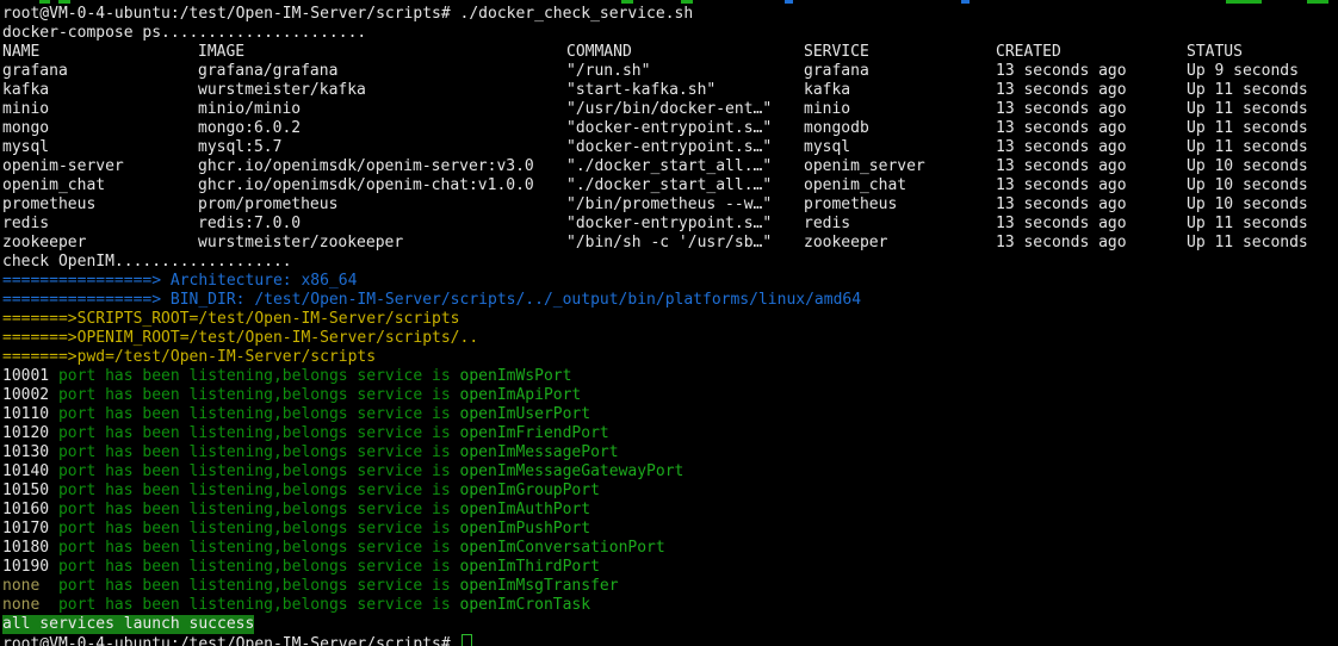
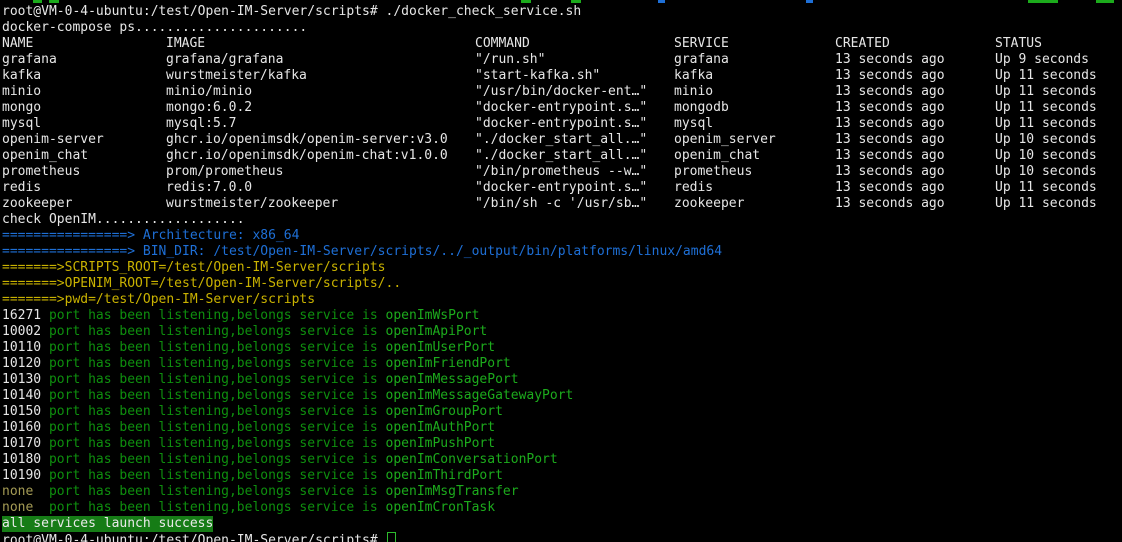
  root@VM-0-4-ubuntu:/test/Open-IM-Server/scripts# ./docker_check_service.sh
  docker-compose ps......................
  NAME
  IMAGE
  COMMAND
  SERVICE
  CREATED
  STATUS
  grafana
  grafana/grafana
  "/run.sh"
  grafana
  13 seconds ago
  Up 9 seconds
  kafka
  wurstmeister/kafka
  "start-kafka.sh"
  kafka
  13 seconds ago
  Up 11 seconds
  minio
  minio/minio
  "/usr/bin/docker-ent…"
  minio
  13 seconds ago
  Up 11 seconds
  mongo
  mongo:6.0.2
  "docker-entrypoint.s…"
  mongodb
  13 seconds ago
  Up 11 seconds
  mysql
  mysql:5.7
  "docker-entrypoint.s…"
  mysql
  13 seconds ago
  Up 11 seconds
  openim-server
  ghcr.io/openimsdk/openim-server:v3.0
  "./docker_start_all.…"
  openim_server
  13 seconds ago
  Up 10 seconds
  openim_chat
  ghcr.io/openimsdk/openim-chat:v1.0.0
  "./docker_start_all.…"
  openim_chat
  13 seconds ago
  Up 10 seconds
  prometheus
  prom/prometheus
  "/bin/prometheus --w…"
  prometheus
  13 seconds ago
  Up 10 seconds
  redis
  redis:7.0.0
  "docker-entrypoint.s…"
  redis
  13 seconds ago
  Up 11 seconds
  zookeeper
  wurstmeister/zookeeper
  "/bin/sh -c '/usr/sb…"
  zookeeper
  13 seconds ago
  Up 11 seconds
  check OpenIM...................
  ================> Architecture: x86_64
  ================> BIN_DIR: /test/Open-IM-Server/scripts/../_output/bin/platforms/linux/amd64
  =======>SCRIPTS_ROOT=/test/Open-IM-Server/scripts
  =======>OPENIM_ROOT=/test/Open-IM-Server/scripts/..
  =======>pwd=/test/Open-IM-Server/scripts
- 10001 port has been listening,belongs service is openImWsPort
+ 16271 port has been listening,belongs service is openImWsPort
  10002 port has been listening,belongs service is openImApiPort
  10110 port has been listening,belongs service is openImUserPort
  10120 port has been listening,belongs service is openImFriendPort
  10130 port has been listening,belongs service is openImMessagePort
  10140 port has been listening,belongs service is openImMessageGatewayPort
  10150 port has been listening,belongs service is openImGroupPort
  10160 port has been listening,belongs service is openImAuthPort
  10170 port has been listening,belongs service is openImPushPort
  10180 port has been listening,belongs service is openImConversationPort
  10190 port has been listening,belongs service is openImThirdPort
  none port has been listening,belongs service is openImMsgTransfer
  none port has been listening,belongs service is openImCronTask
  all services launch success
  root@VM-0-4-ubuntu:/test/Open-IM-Server/scripts#
